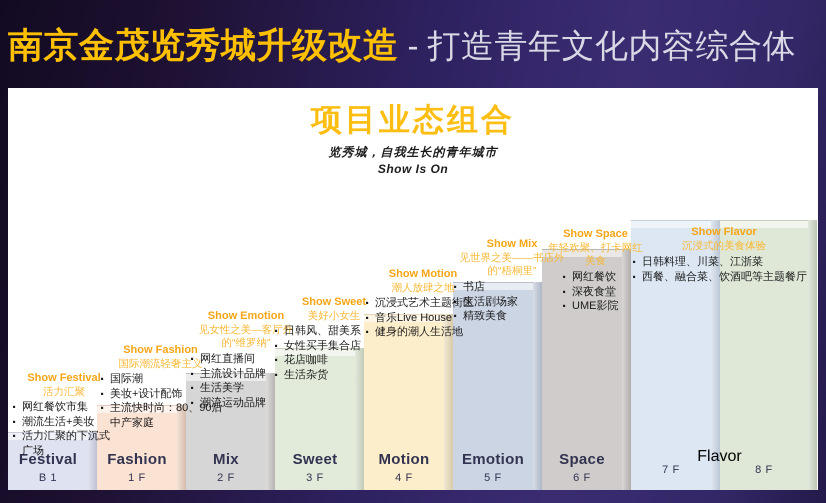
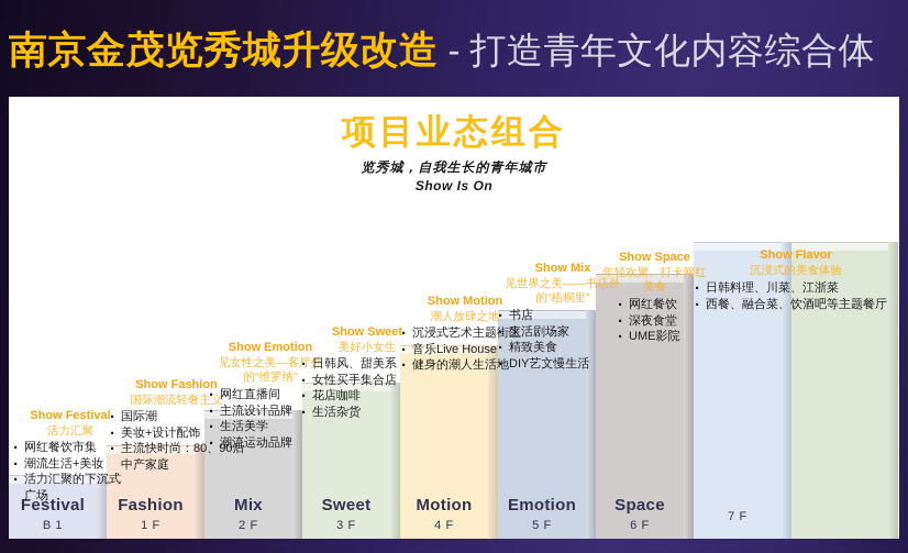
  南京金茂览秀城升级改造
  -
  打造青年文化内容综合体
  项目业态组合
  览秀城，自我生长的青年城市
  Show Is On
  Festival
  B 1
  Fashion
  1 F
  Mix
  2 F
  Sweet
  3 F
  Motion
  4 F
  Emotion
  5 F
  Space
  6 F
  7 F
- 8 F
- Flavor
  Show Festival
  活力汇聚
  网红餐饮市集
  潮流生活+美妆
  活力汇聚的下沉式广场
  Show Fashion
  国际潮流轻奢主义
  国际潮
  美妆+设计配饰
  主流快时尚：80、90后中产家庭
  Show Emotion
  见女性之美—客厅外的“维罗纳”
  网红直播间
  主流设计品牌
  生活美学
  潮流运动品牌
  Show Sweet
  美好小女生
  日韩风、甜美系
  女性买手集合店
  花店咖啡
  生活杂货
  Show Motion
  潮人放肆之地
  沉浸式艺术主题街区
  音乐Live House
  健身的潮人生活地
  Show Mix
  见世界之美——书店外的“梧桐里”
  书店
  生活剧场家
  精致美食
+ DIY艺文慢生活
  Show Space
  年轻欢聚、打卡网红美食
  网红餐饮
  深夜食堂
  UME影院
  Show Flavor
  沉浸式的美食体验
  日韩料理、川菜、江浙菜
  西餐、融合菜、饮酒吧等主题餐厅
